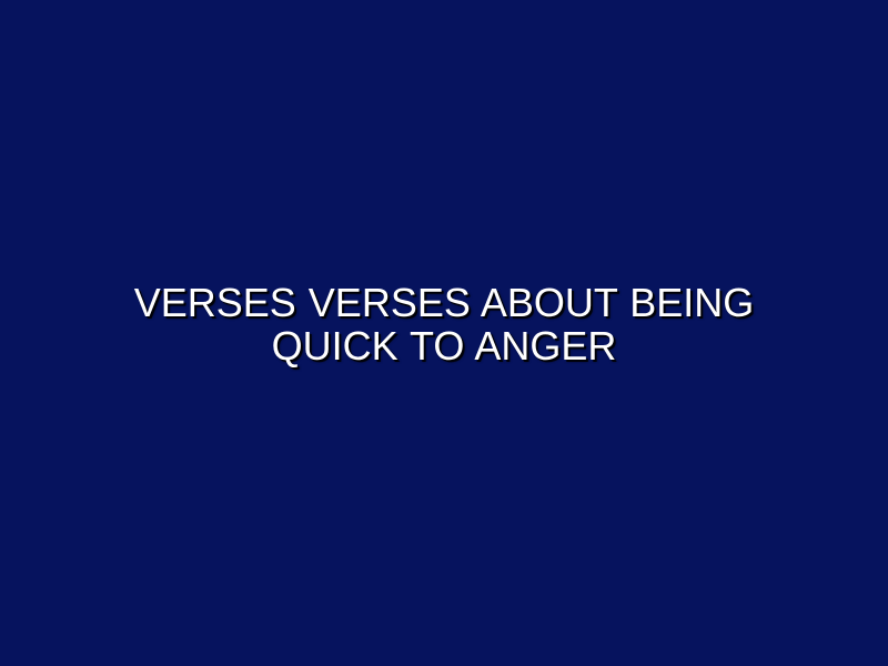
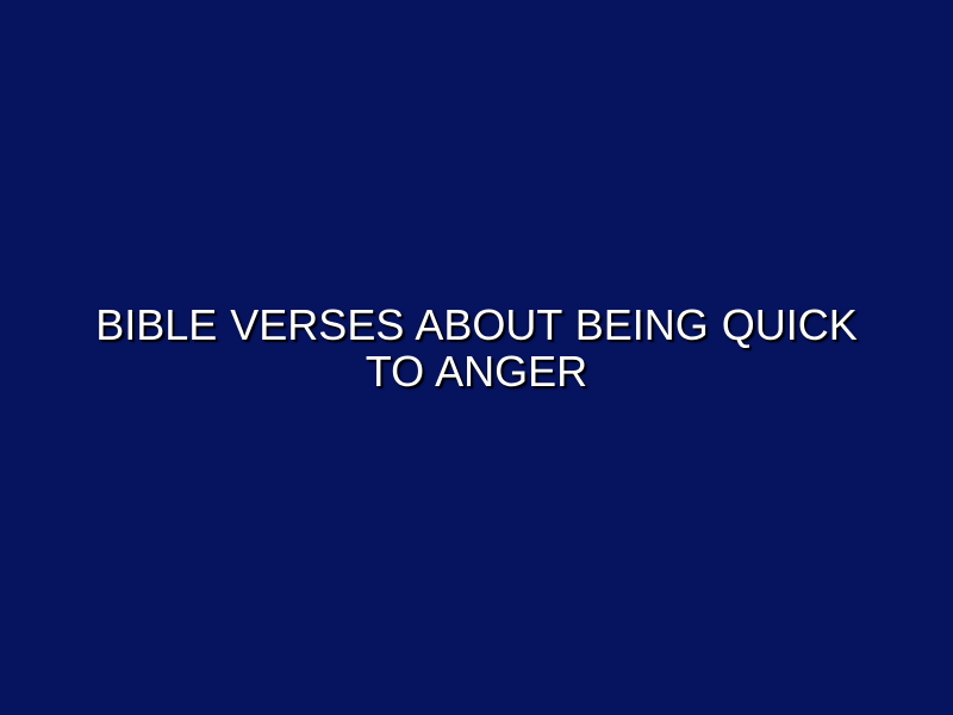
- VERSES VERSES ABOUT BEING QUICK TO ANGER
+ BIBLE VERSES ABOUT BEING QUICK TO ANGER
